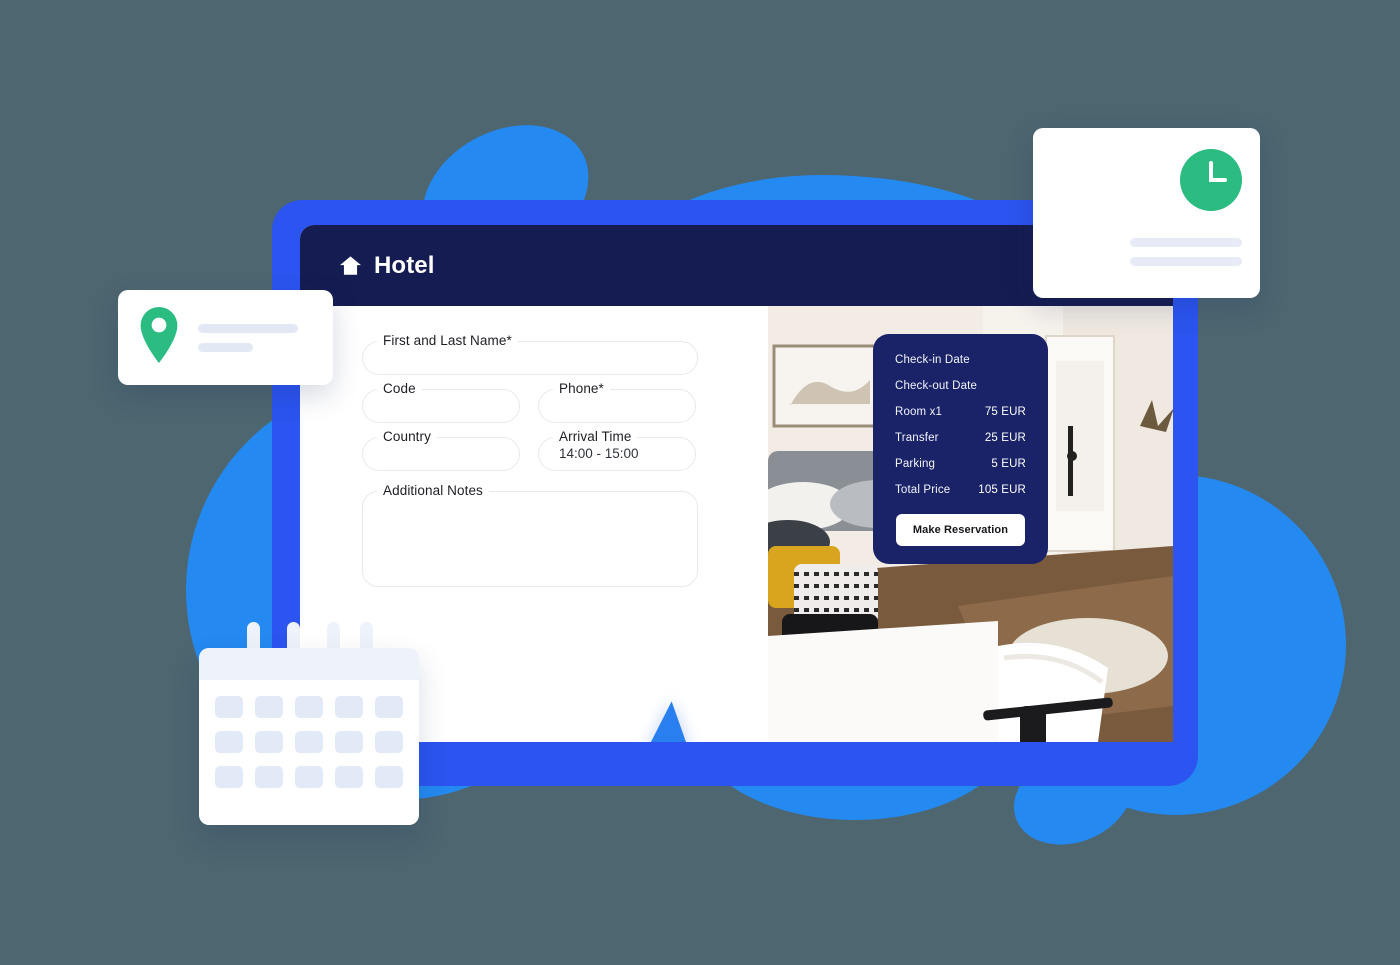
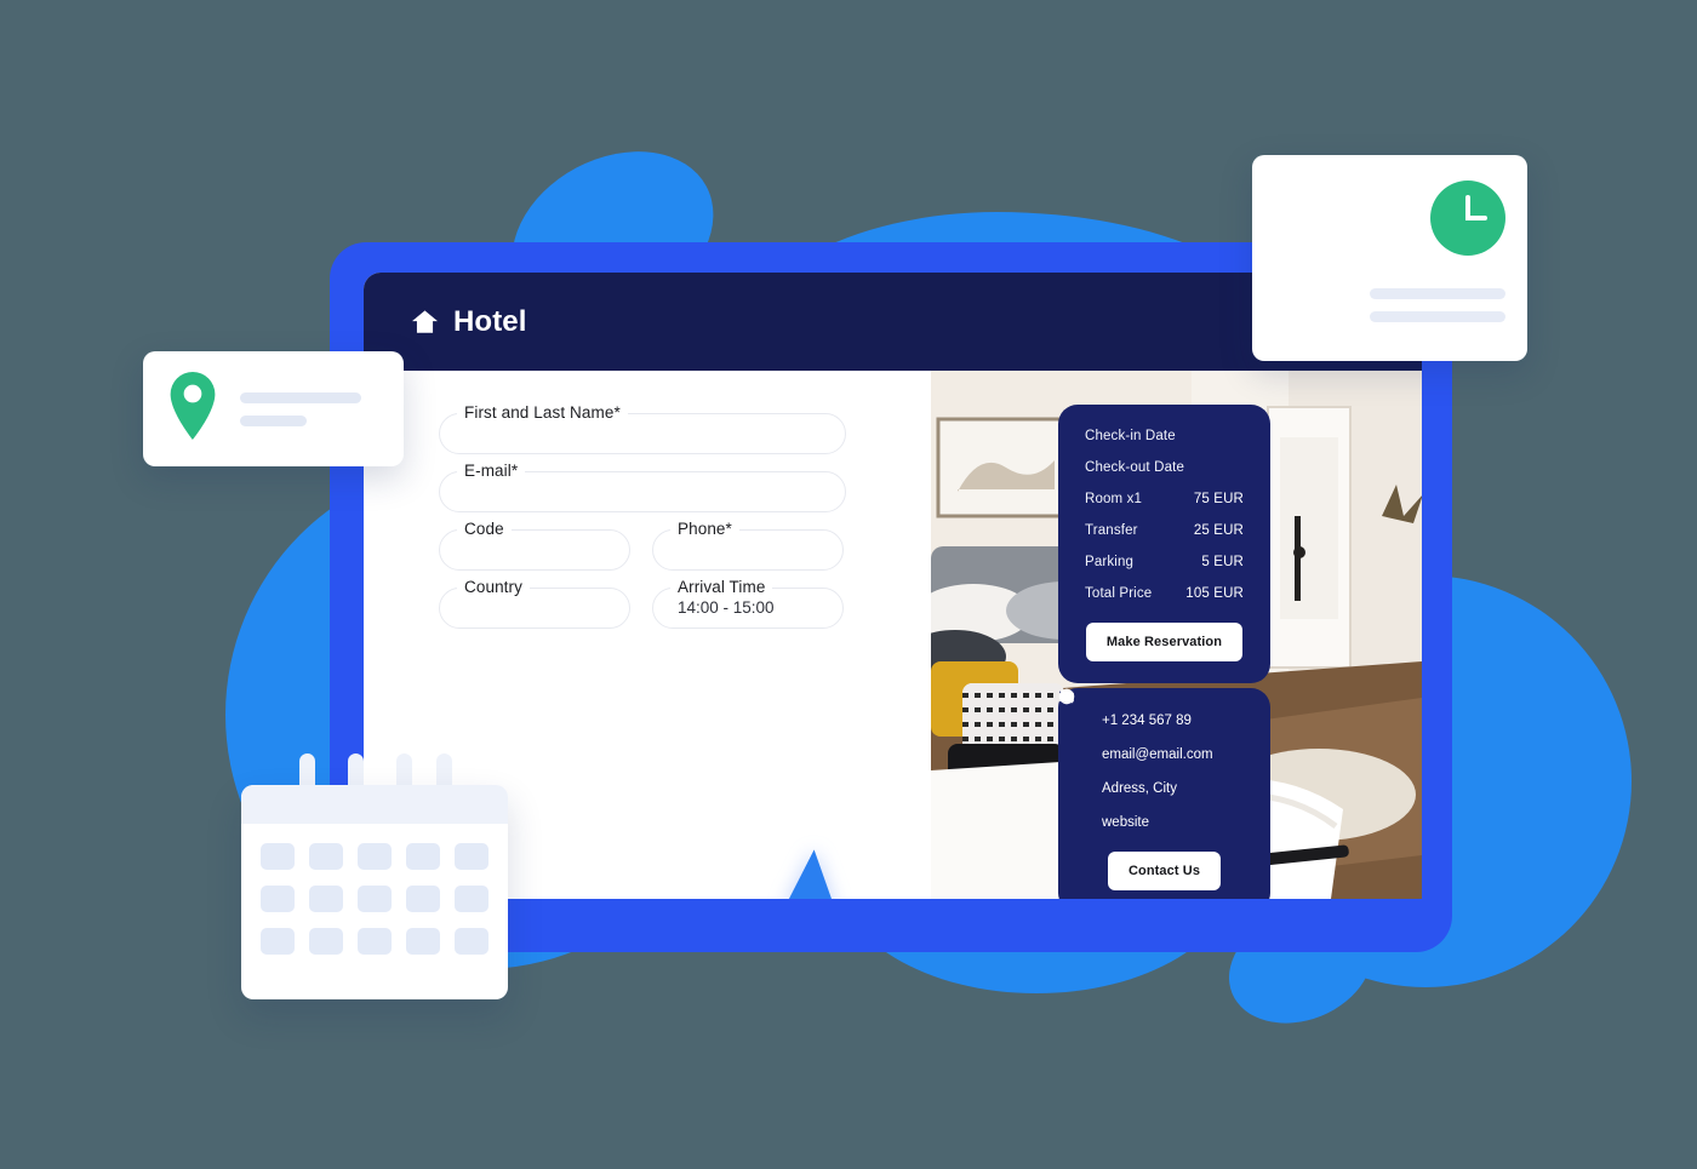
  Hotel
  First and Last Name*
+ E-mail*
  Code
  Phone*
  Country
  Arrival Time
  14:00 - 15:00
- Additional Notes
  Check-in Date
  Check-out Date
  Room x1
  75 EUR
  Transfer
  25 EUR
  Parking
  5 EUR
  Total Price
  105 EUR
  Make Reservation
+ +1 234 567 89
+ email@email.com
+ Adress, City
+ website
+ Contact Us
